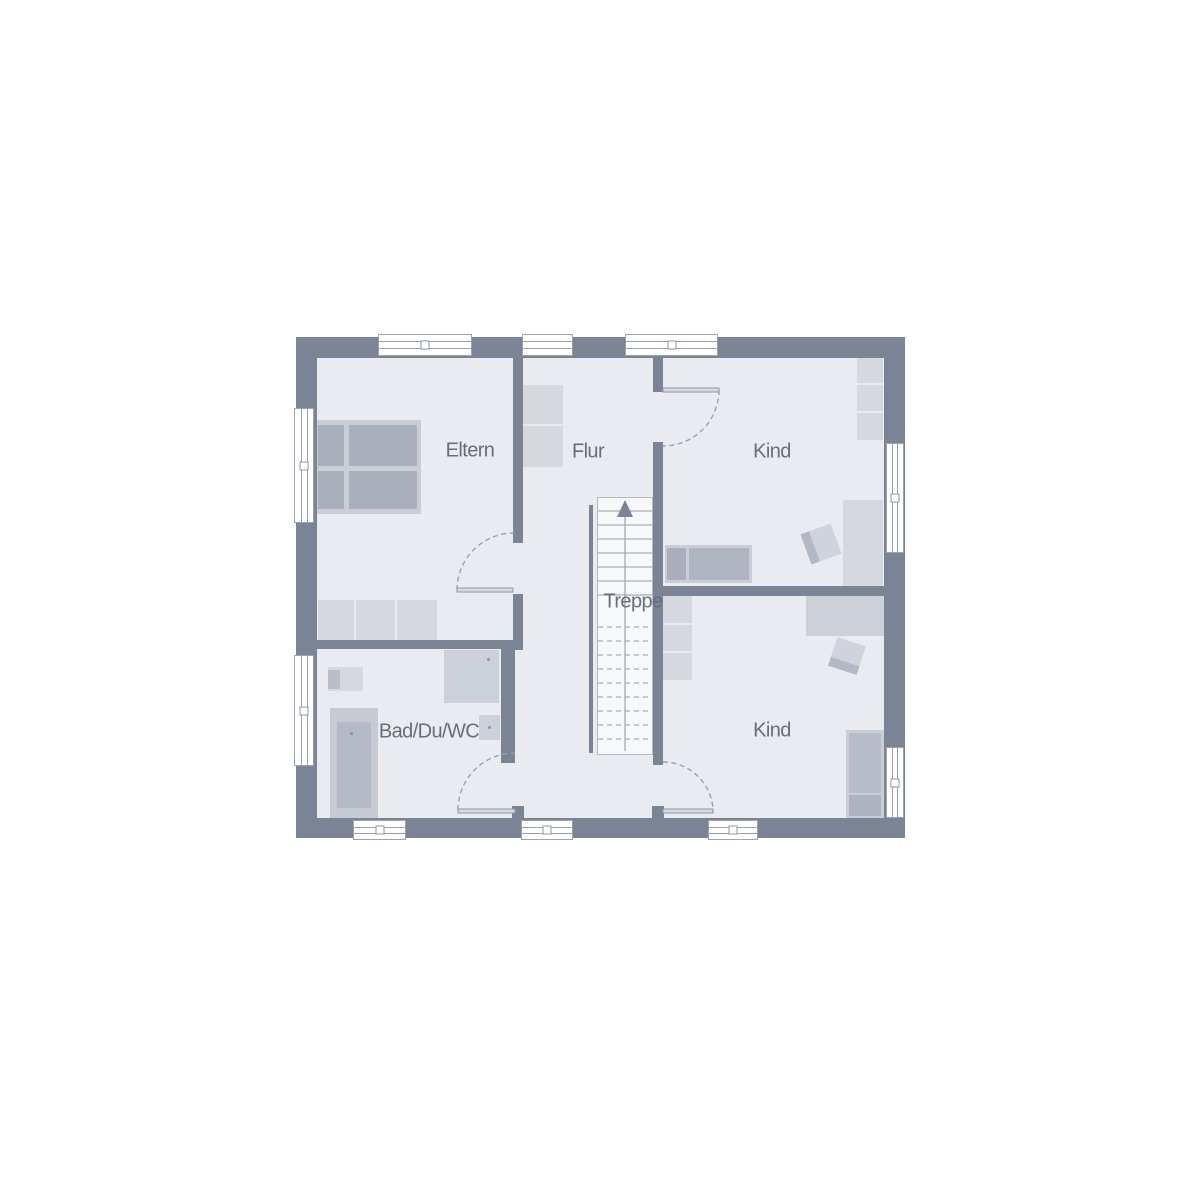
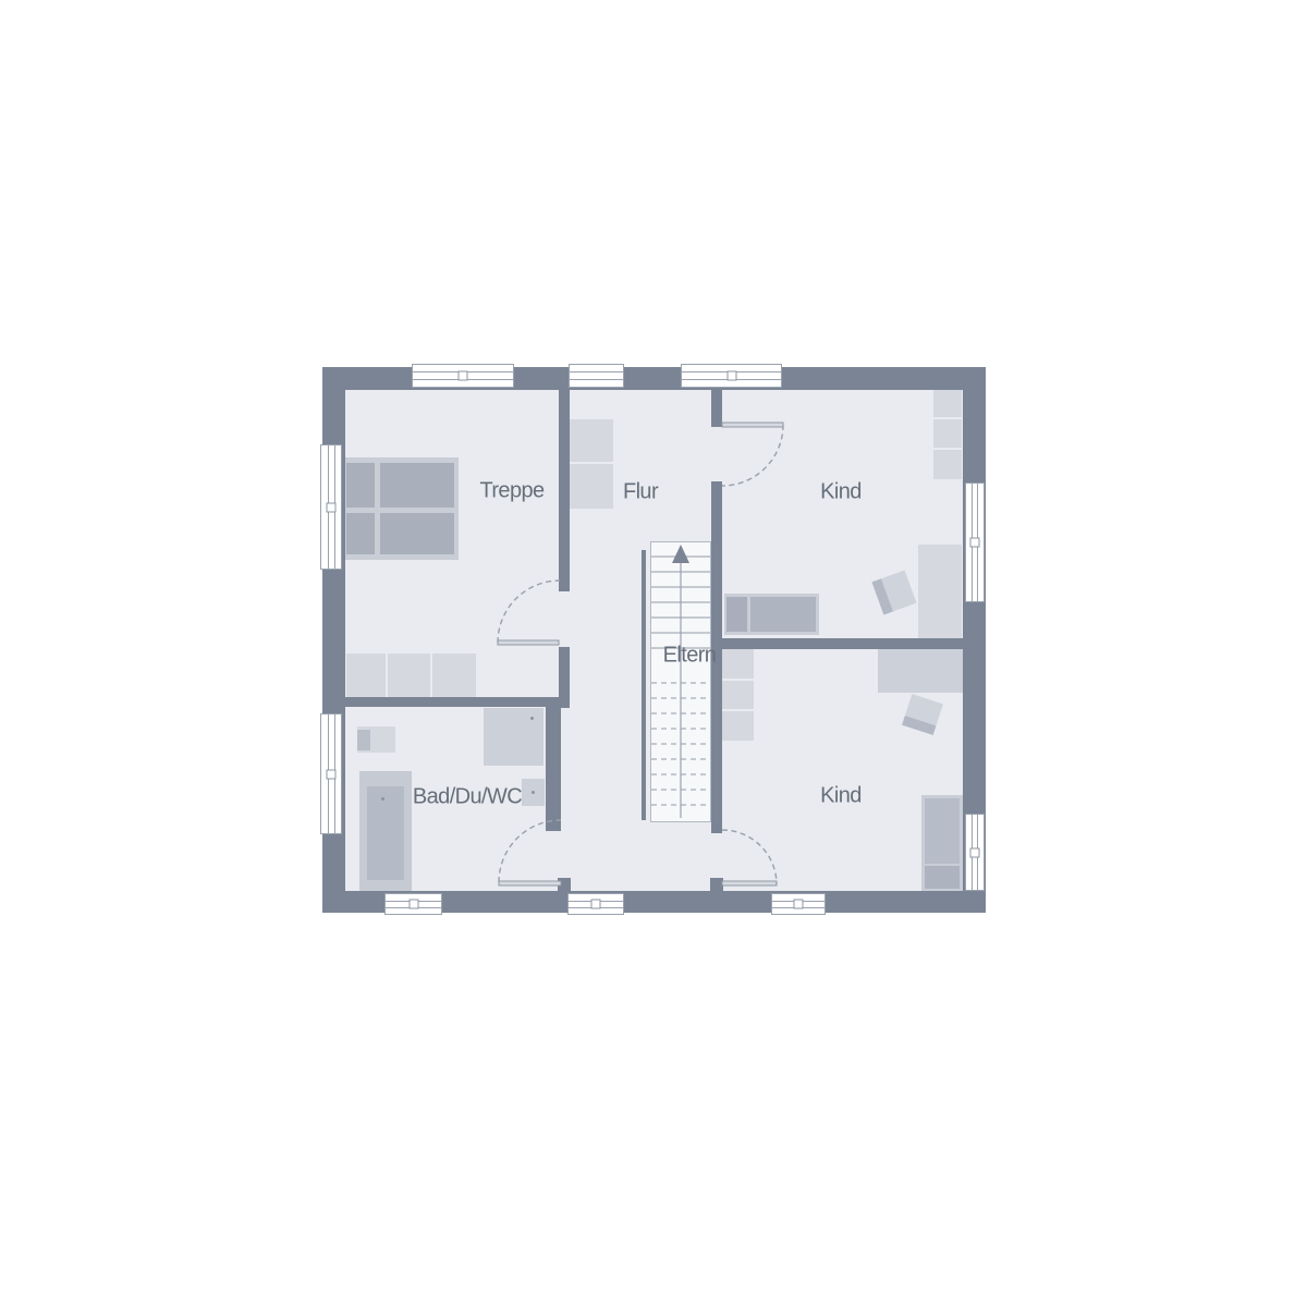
- Eltern
+ Treppe
  Flur
  Kind
- Treppe
+ Eltern
  Bad/Du/WC
  Kind
